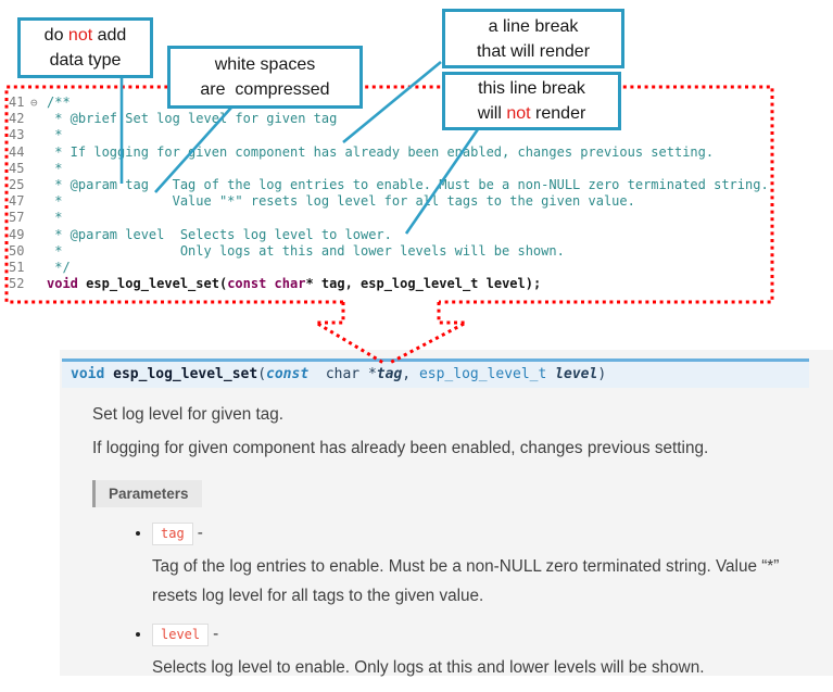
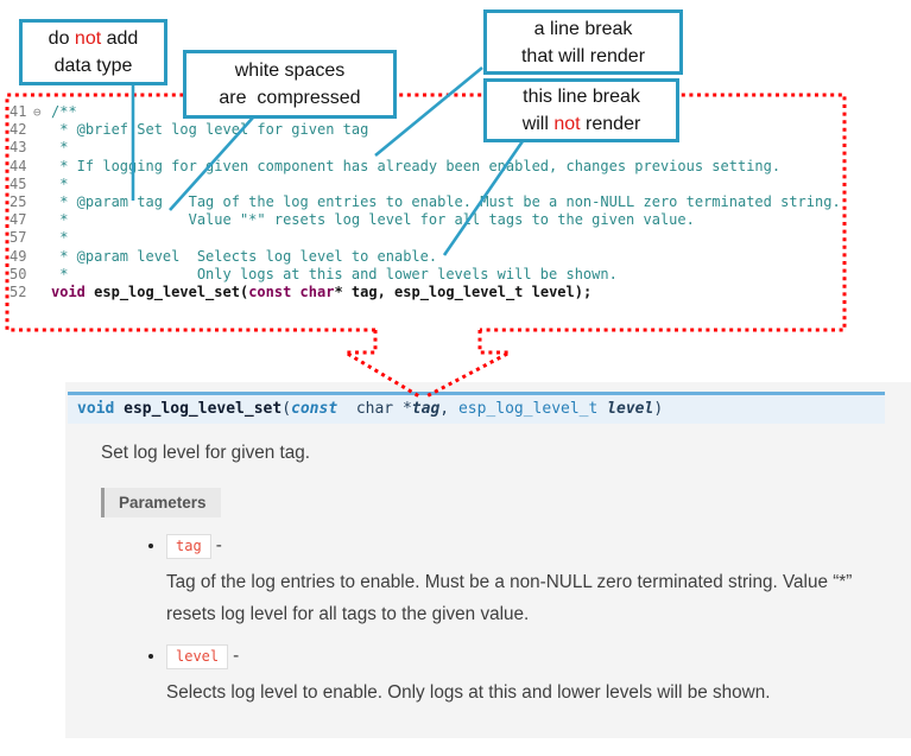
  do not add
  data type
  white spaces
  are compressed
  a line break
  that will render
  this line break
  will not render
  41
  ⊖
  /**
  42
  * @brief Set log leve for given tag
  43
  *
  44
  * If loging foriven component has already been enabled, changes previous setting.
  45
  *
  25
  * @param tag Tag of the log entries to enable. Must be a non-NULL zero terminated string.
  47
  * Value "*" resets log level for al tags to the given value.
  57
  *
  49
- * @param level Selects log level to lower.
+ * @param level Selects log level to enable.
  50
  * Only logs at this and lower levels will be shown.
- 51
- */
  52
  void esp_log_level_set(const char* tag, esp_log_level_t level);
  void esp_log_level_set(const char *tag, esp_log_level_t level)
  Set log level for given tag.
- If logging for given component has already been enabled, changes previous setting.
  Parameters
  tag -
  Tag of the log entries to enable. Must be a non-NULL zero terminated string. Value “*” resets log level for all tags to the given value.
  level -
  Selects log level to enable. Only logs at this and lower levels will be shown.
